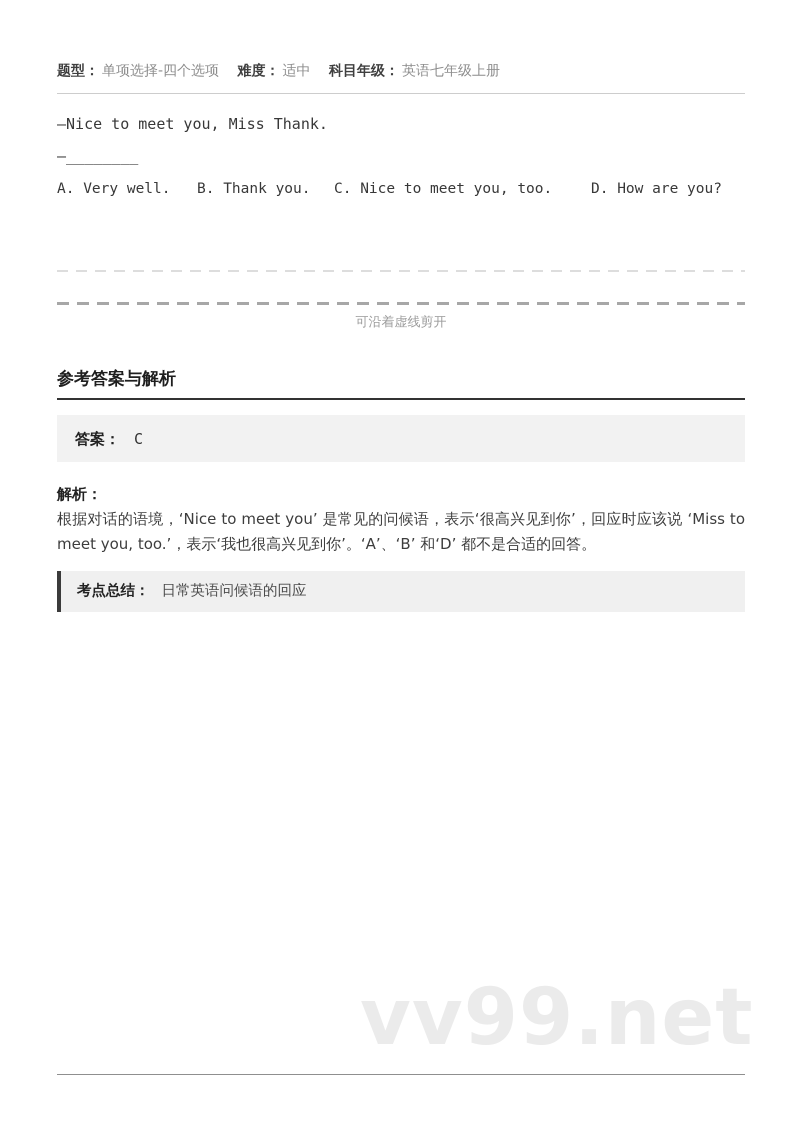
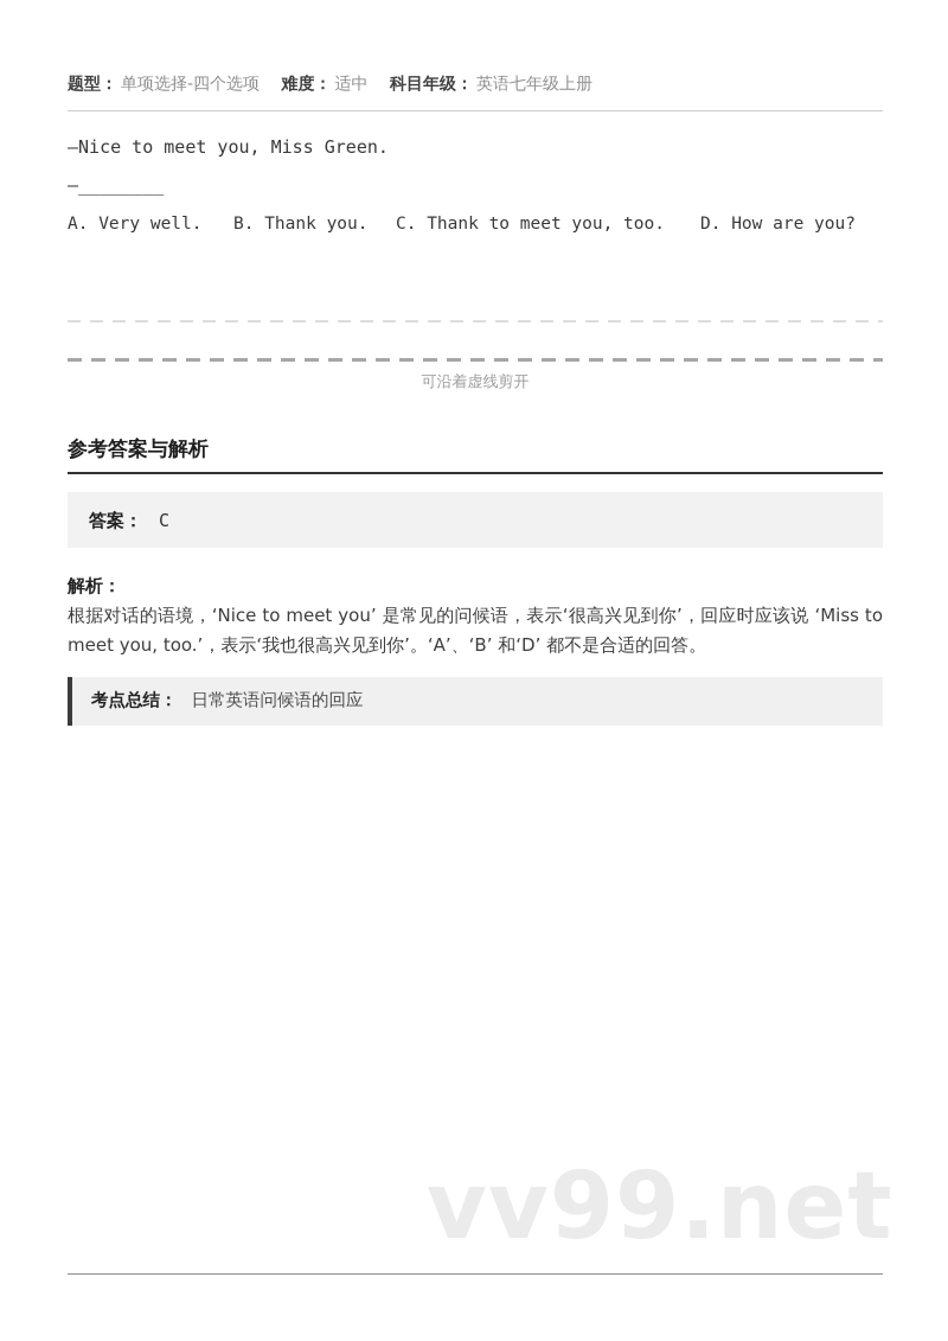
  题型： 单项选择-四个选项 难度： 适中 科目年级： 英语七年级上册
- —Nice to meet you, Miss Thank.
+ —Nice to meet you, Miss Green.
  —________
  A. Very well.
  B. Thank you.
- C. Nice to meet you, too.
+ C. Thank to meet you, too.
  D. How are you?
  可沿着虚线剪开
  参考答案与解析
  答案： C
  解析：
  根据对话的语境，‘Nice to meet you’ 是常见的问候语，表示‘很高兴见到你’，回应时应该说 ‘Miss to meet you, too.’，表示‘我也很高兴见到你’。‘A’、‘B’ 和‘D’ 都不是合适的回答。
  考点总结： 日常英语问候语的回应
